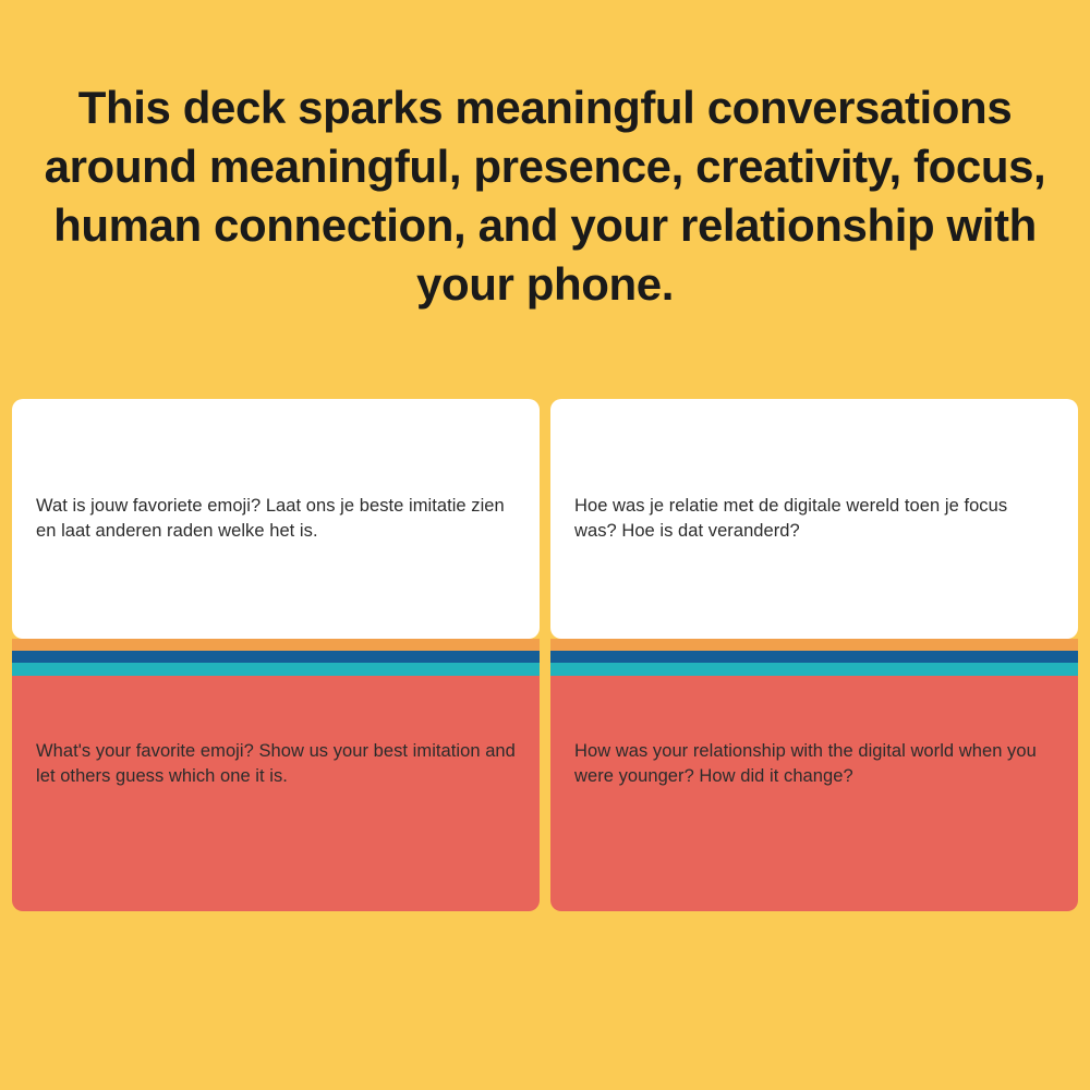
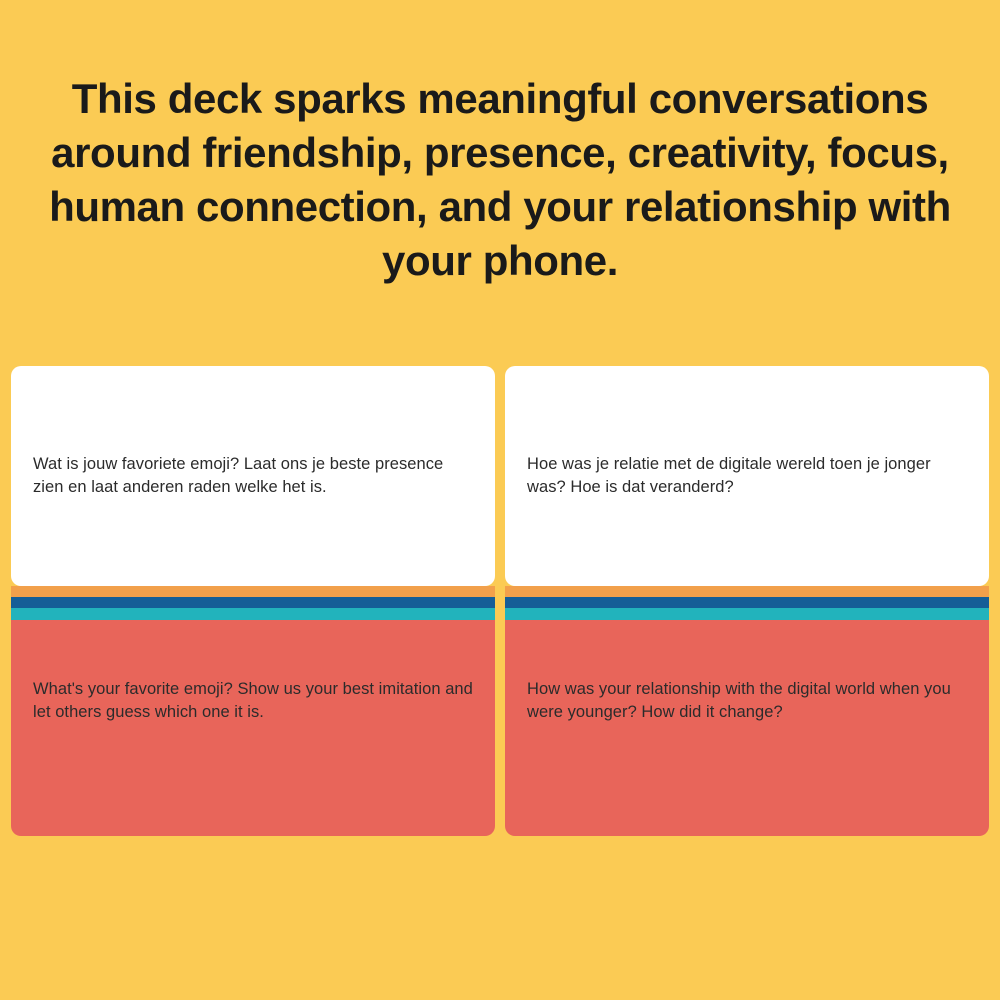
- This deck sparks meaningful conversations around meaningful, presence, creativity, focus, human connection, and your relationship with your phone.
+ This deck sparks meaningful conversations around friendship, presence, creativity, focus, human connection, and your relationship with your phone.
- Wat is jouw favoriete emoji? Laat ons je beste imitatie zien en laat anderen raden welke het is.
+ Wat is jouw favoriete emoji? Laat ons je beste presence zien en laat anderen raden welke het is.
  What's your favorite emoji? Show us your best imitation and let others guess which one it is.
- Hoe was je relatie met de digitale wereld toen je focus was? Hoe is dat veranderd?
+ Hoe was je relatie met de digitale wereld toen je jonger was? Hoe is dat veranderd?
  How was your relationship with the digital world when you were younger? How did it change?
